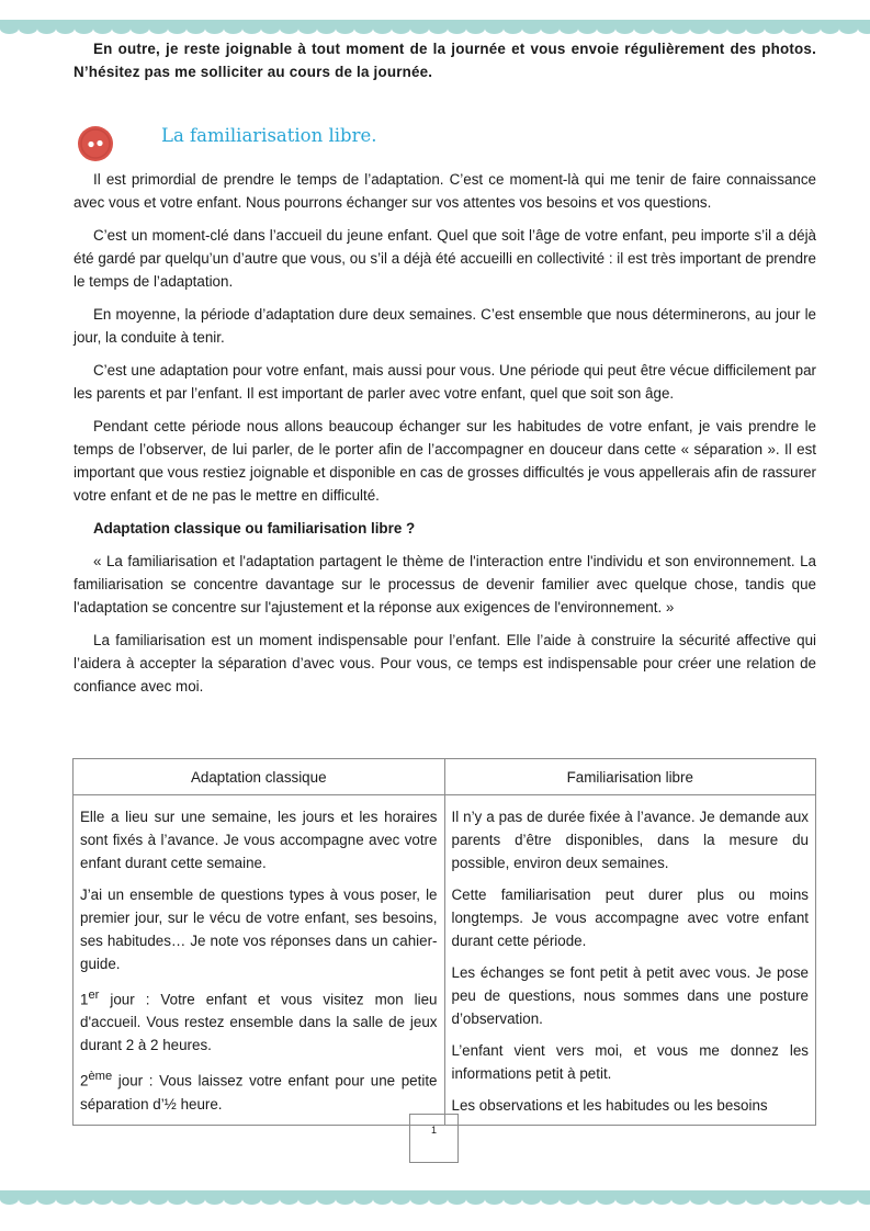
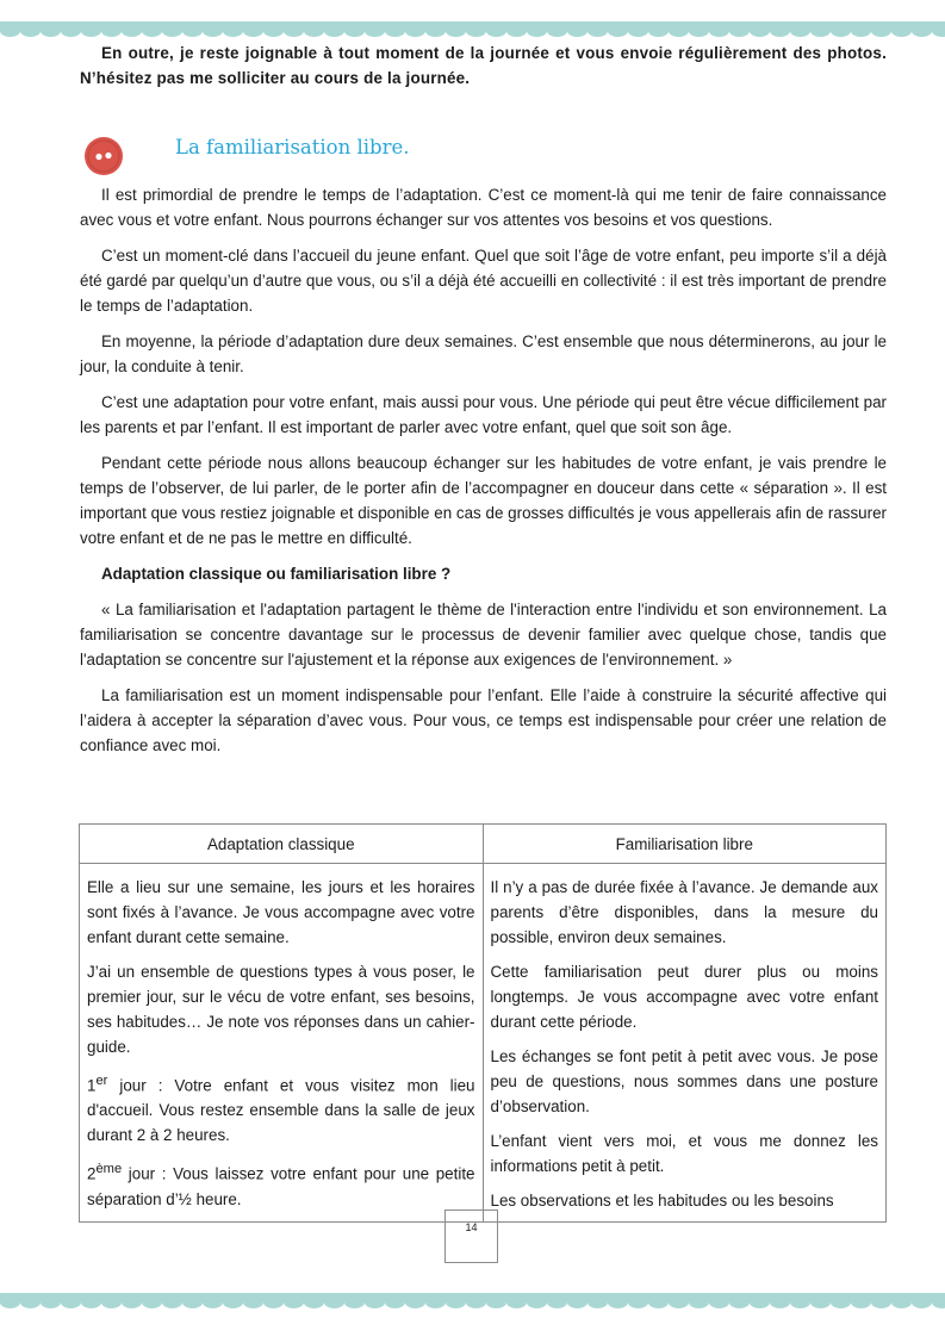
  En outre, je reste joignable à tout moment de la journée et vous envoie régulièrement des photos. N’hésitez pas me solliciter au cours de la journée.
  La familiarisation libre.
  Il est primordial de prendre le temps de l’adaptation. C’est ce moment-là qui me tenir de faire connaissance avec vous et votre enfant. Nous pourrons échanger sur vos attentes vos besoins et vos questions.
  C’est un moment-clé dans l’accueil du jeune enfant. Quel que soit l’âge de votre enfant, peu importe s’il a déjà été gardé par quelqu’un d’autre que vous, ou s’il a déjà été accueilli en collectivité : il est très important de prendre le temps de l’adaptation.
  En moyenne, la période d’adaptation dure deux semaines. C’est ensemble que nous déterminerons, au jour le jour, la conduite à tenir.
  C’est une adaptation pour votre enfant, mais aussi pour vous. Une période qui peut être vécue difficilement par les parents et par l’enfant. Il est important de parler avec votre enfant, quel que soit son âge.
  Pendant cette période nous allons beaucoup échanger sur les habitudes de votre enfant, je vais prendre le temps de l’observer, de lui parler, de le porter afin de l’accompagner en douceur dans cette « séparation ». Il est important que vous restiez joignable et disponible en cas de grosses difficultés je vous appellerais afin de rassurer votre enfant et de ne pas le mettre en difficulté.
  Adaptation classique ou familiarisation libre ?
  « La familiarisation et l'adaptation partagent le thème de l'interaction entre l'individu et son environnement. La familiarisation se concentre davantage sur le processus de devenir familier avec quelque chose, tandis que l'adaptation se concentre sur l'ajustement et la réponse aux exigences de l'environnement. »
  La familiarisation est un moment indispensable pour l’enfant. Elle l’aide à construire la sécurité affective qui l’aidera à accepter la séparation d’avec vous. Pour vous, ce temps est indispensable pour créer une relation de confiance avec moi.
  Adaptation classique	Familiarisation libre
  Elle a lieu sur une semaine, les jours et les horaires sont fixés à l’avance. Je vous accompagne avec votre enfant durant cette semaine. J’ai un ensemble de questions types à vous poser, le premier jour, sur le vécu de votre enfant, ses besoins, ses habitudes… Je note vos réponses dans un cahier-guide. 1er jour : Votre enfant et vous visitez mon lieu d'accueil. Vous restez ensemble dans la salle de jeux durant 2 à 2 heures. 2ème jour : Vous laissez votre enfant pour une petite séparation d’½ heure.	Il n’y a pas de durée fixée à l’avance. Je demande aux parents d’être disponibles, dans la mesure du possible, environ deux semaines. Cette familiarisation peut durer plus ou moins longtemps. Je vous accompagne avec votre enfant durant cette période. Les échanges se font petit à petit avec vous. Je pose peu de questions, nous sommes dans une posture d’observation. L’enfant vient vers moi, et vous me donnez les informations petit à petit. Les observations et les habitudes ou les besoins
- 1
+ 14
